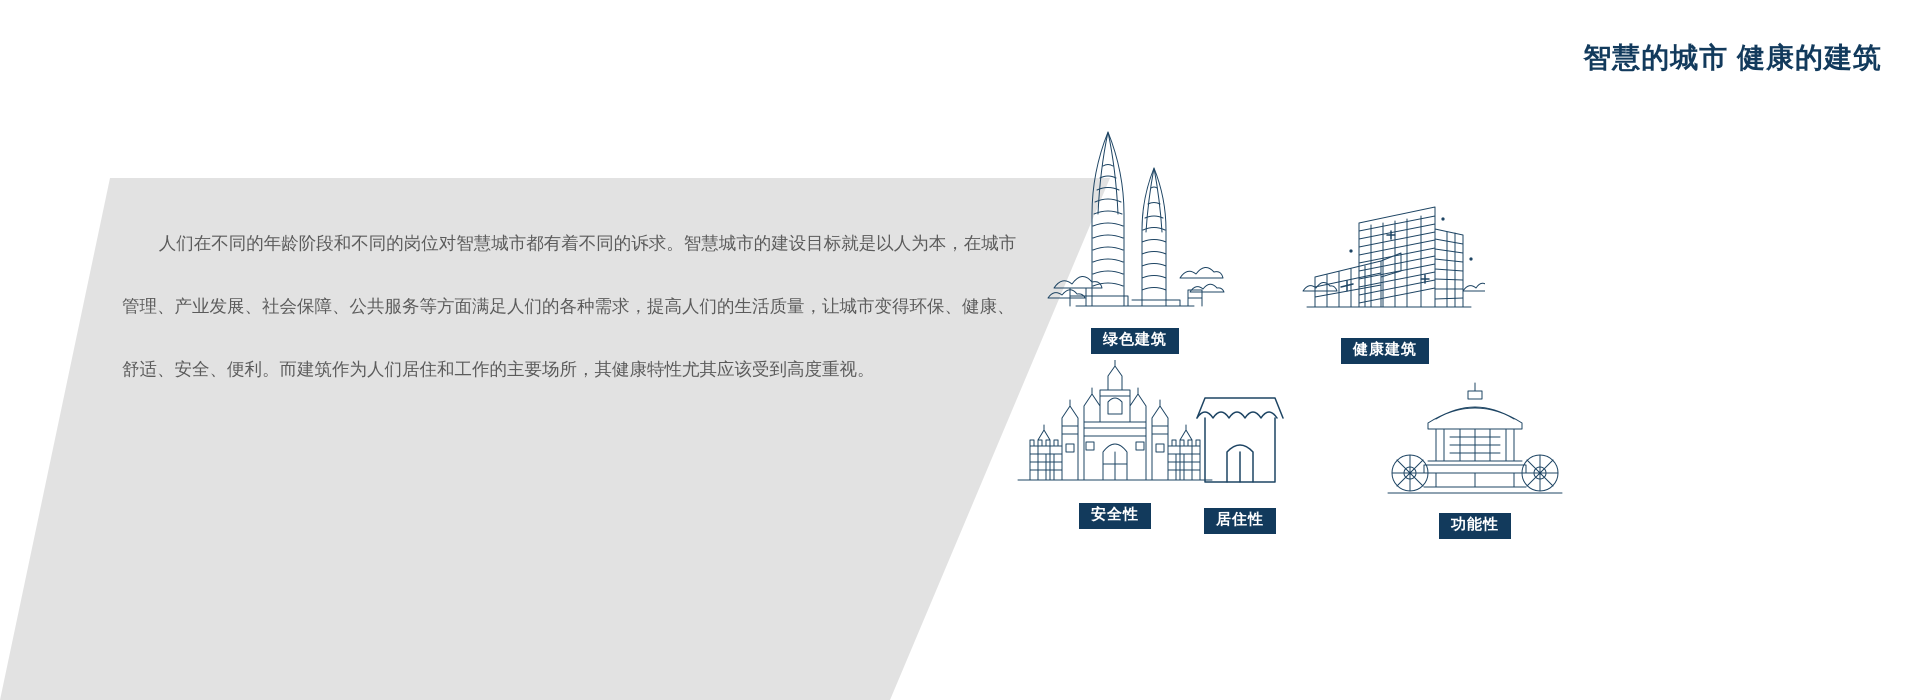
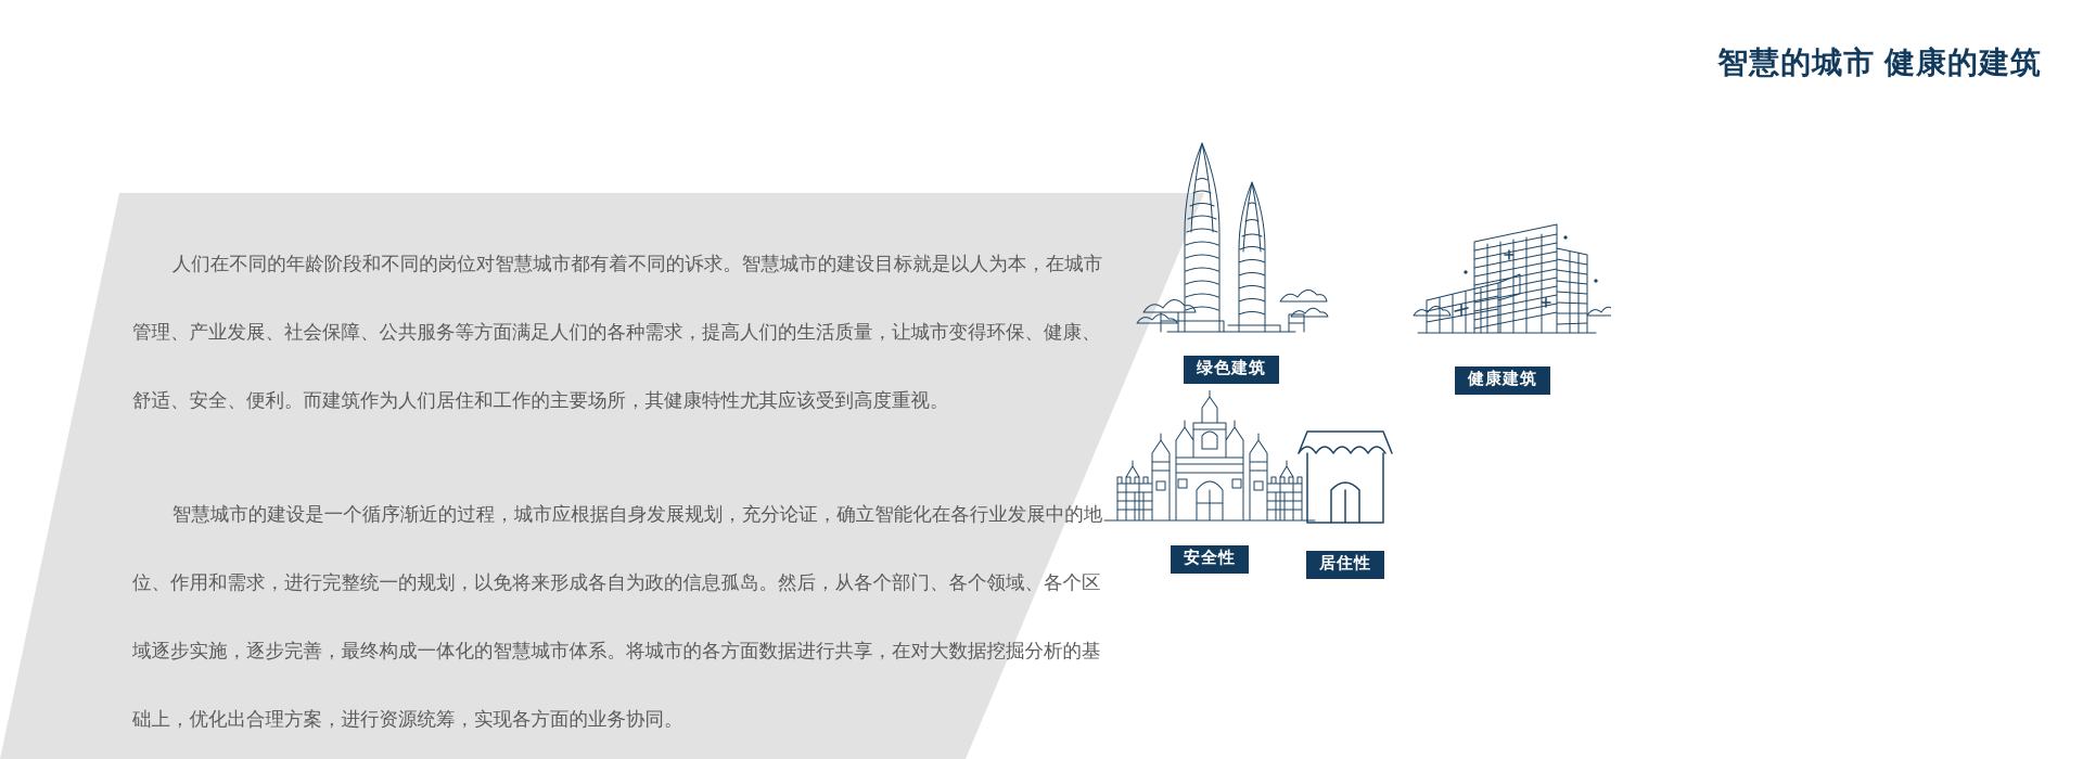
  智慧的城市 健康的建筑
  人们在不同的年龄阶段和不同的岗位对智慧城市都有着不同的诉求。智慧城市的建设目标就是以人为本，在城市管理、产业发展、社会保障、公共服务等方面满足人们的各种需求，提高人们的生活质量，让城市变得环保、健康、舒适、安全、便利。而建筑作为人们居住和工作的主要场所，其健康特性尤其应该受到高度重视。
+ 智慧城市的建设是一个循序渐近的过程，城市应根据自身发展规划，充分论证，确立智能化在各行业发展中的地位、作用和需求，进行完整统一的规划，以免将来形成各自为政的信息孤岛。然后，从各个部门、各个领域、各个区域逐步实施，逐步完善，最终构成一体化的智慧城市体系。将城市的各方面数据进行共享，在对大数据挖掘分析的基础上，优化出合理方案，进行资源统筹，实现各方面的业务协同。
  绿色建筑
  健康建筑
  安全性
  居住性
- 功能性
